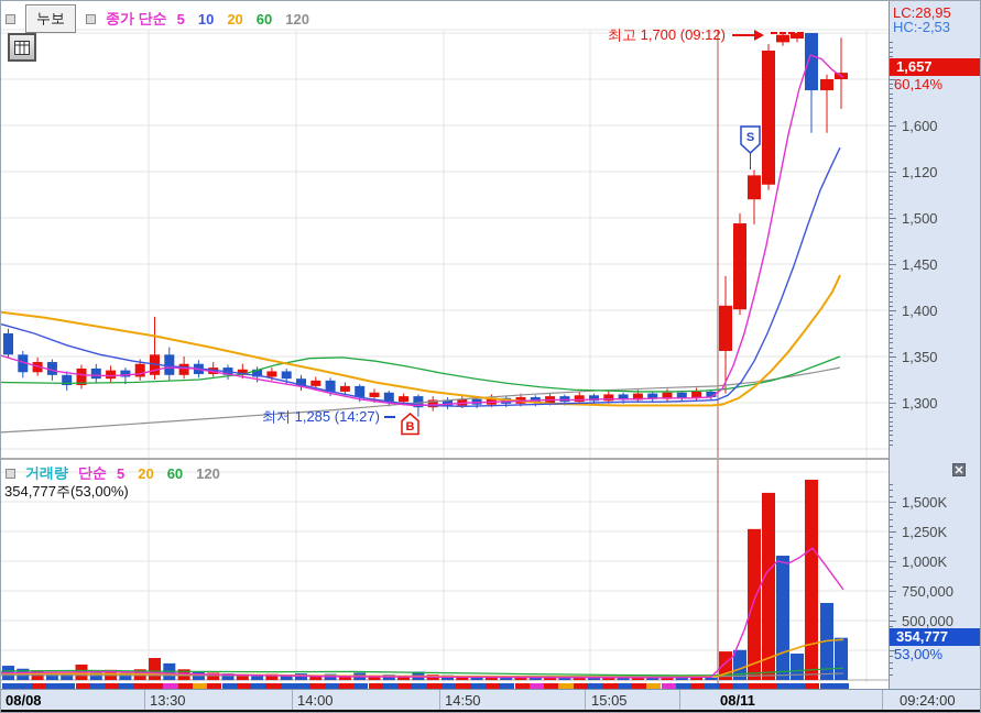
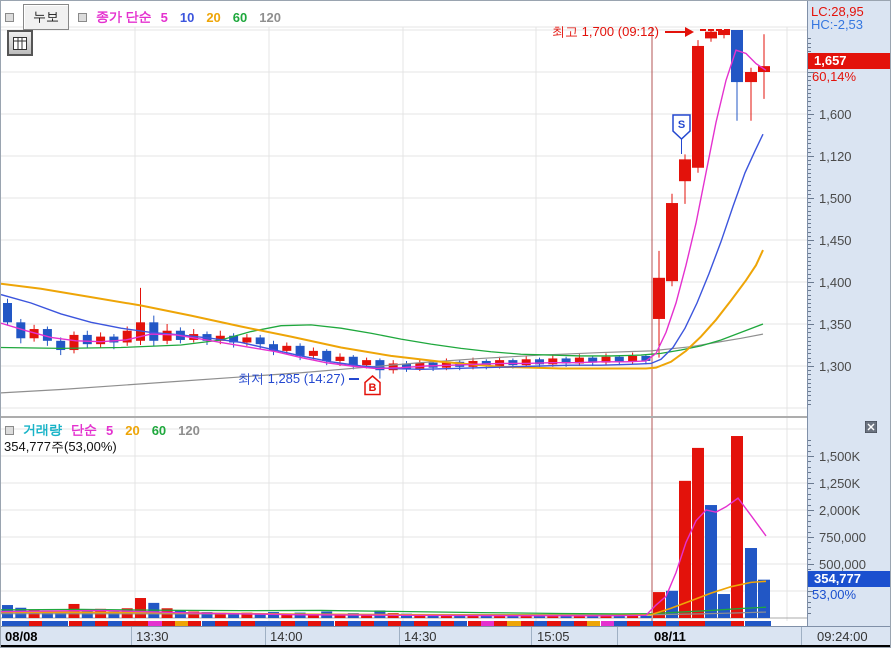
  누보
  종가 단순
  5
  10
  20
  60
  120
  거래량
  단순
  5
  20
  60
  120
  354,777주(53,00%)
  최고 1,700 (09:12)
  최저 1,285 (14:27)
  B
  S
  LC:28,95
  HC:-2,53
  1,657
  60,14%
  1,600
  1,120
  1,500
  1,450
  1,400
  1,350
  1,300
  1,500K
  1,250K
- 1,000K
+ 2,000K
  750,000
  500,000
  354,777
  53,00%
  08/08
  13:30
  14:00
- 14:50
+ 14:30
  15:05
  08/11
  09:24:00
